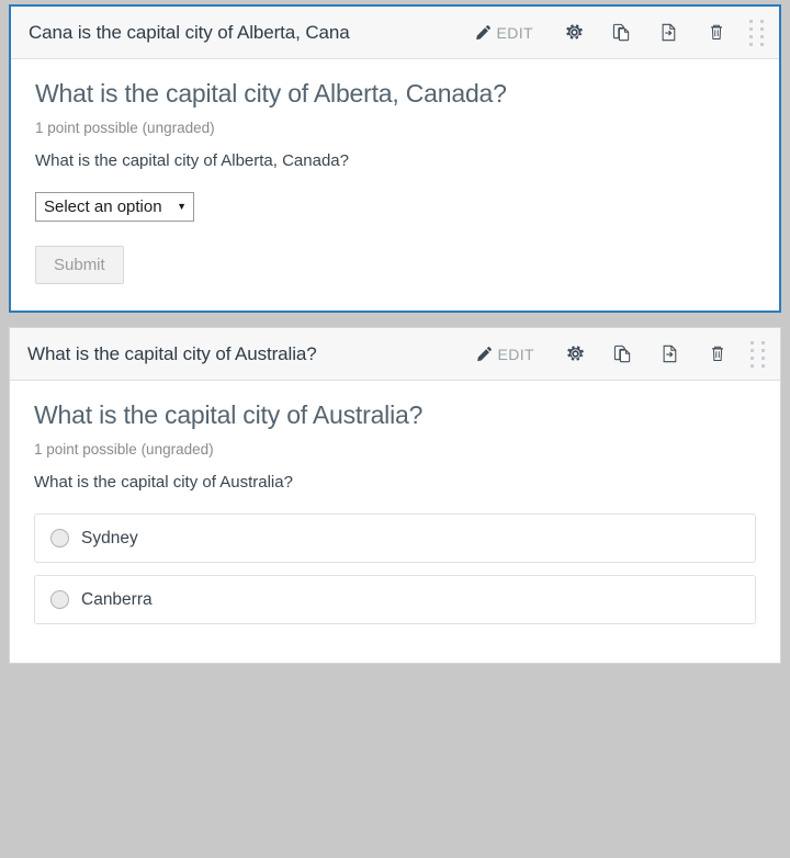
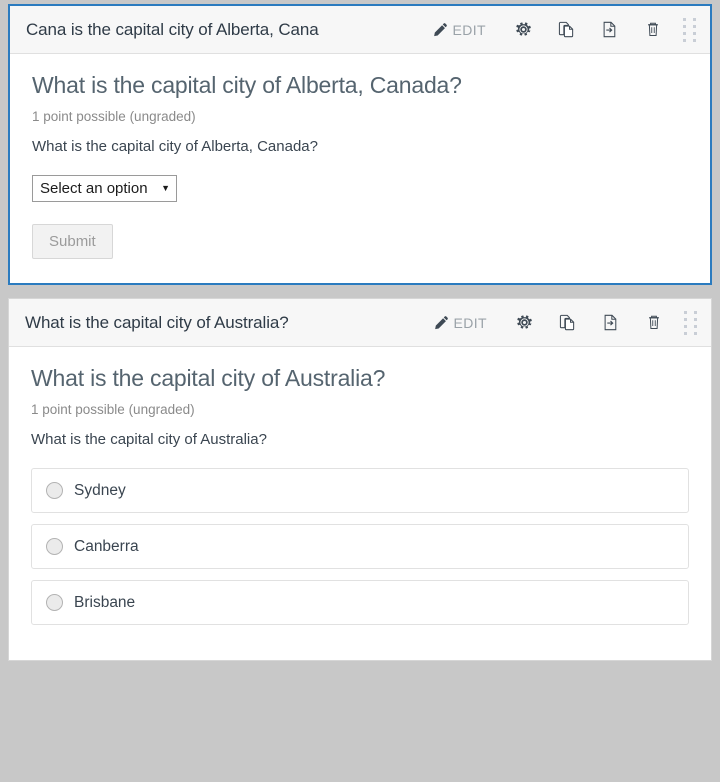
  Cana is the capital city of Alberta, Cana
  EDIT
  What is the capital city of Alberta, Canada?
  1 point possible (ungraded)
  What is the capital city of Alberta, Canada?
  Select an option
  ▼
  Submit
  What is the capital city of Australia?
  EDIT
  What is the capital city of Australia?
  1 point possible (ungraded)
  What is the capital city of Australia?
  Sydney
  Canberra
+ Brisbane
